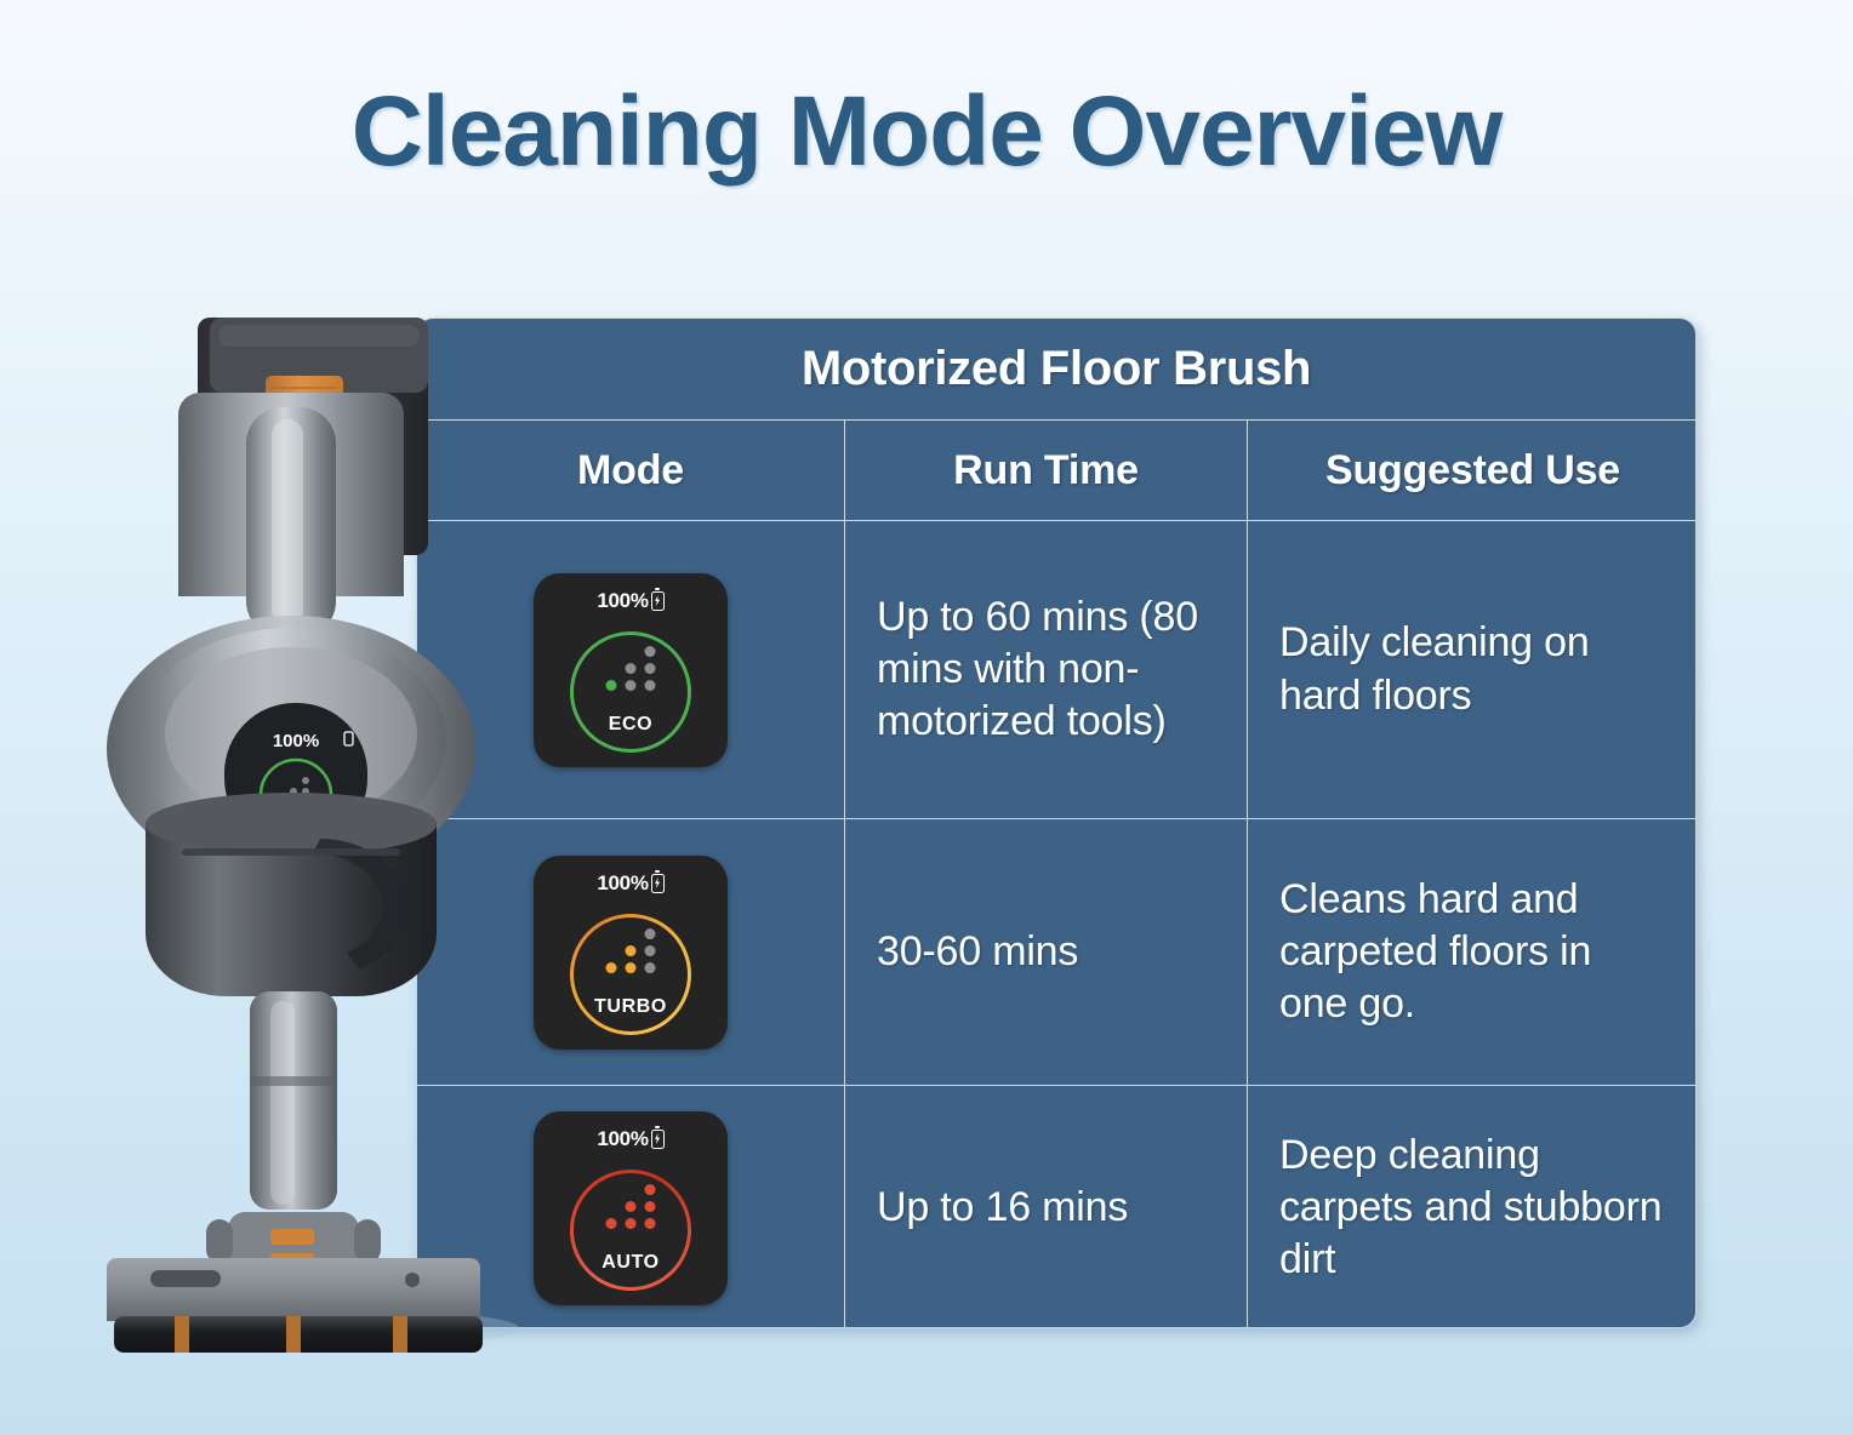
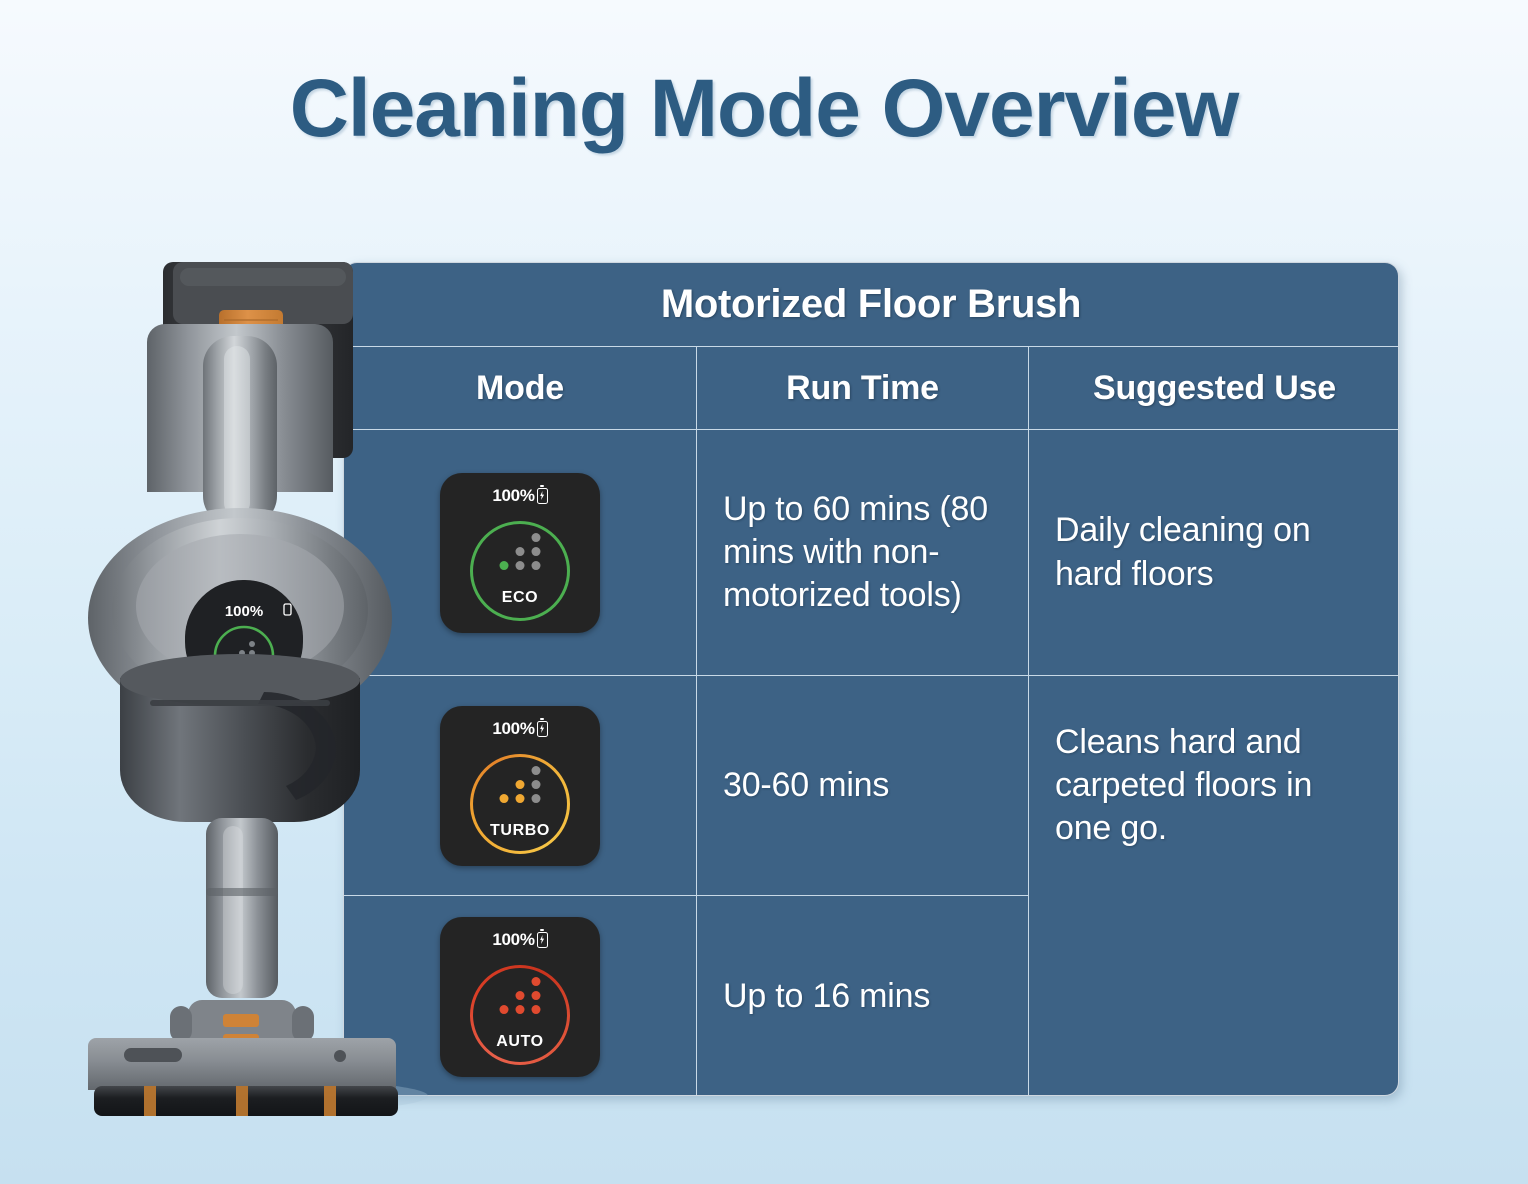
  Cleaning Mode Overview
  100%
  Motorized Floor Brush
  Mode
  Run Time
  Suggested Use
  100%
  ECO
  Up to 60 mins (80 mins with non-motorized tools)
  Daily cleaning on hard floors
  100%
  TURBO
  30-60 mins
  Cleans hard and carpeted floors in one go.
  100%
  AUTO
  Up to 16 mins
- Deep cleaning carpets and stubborn dirt
